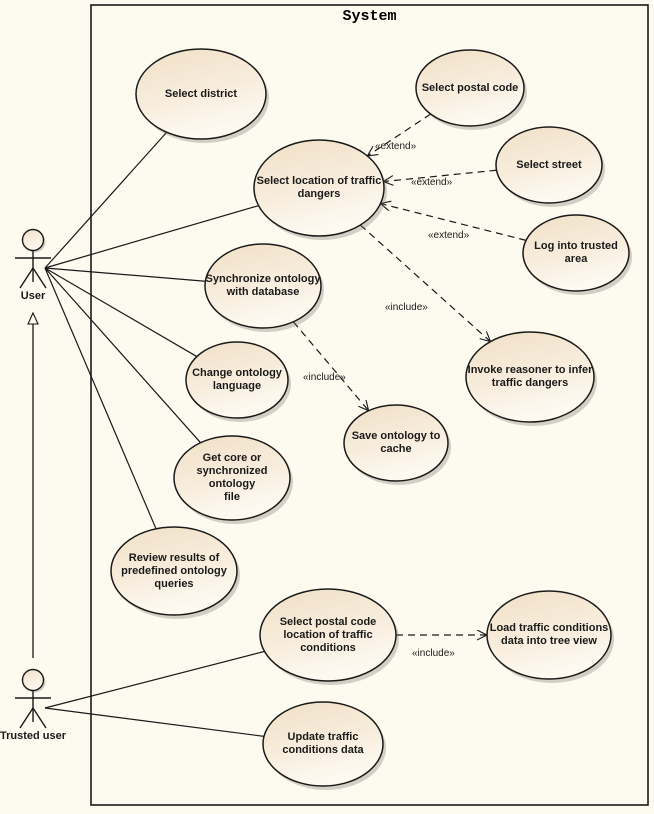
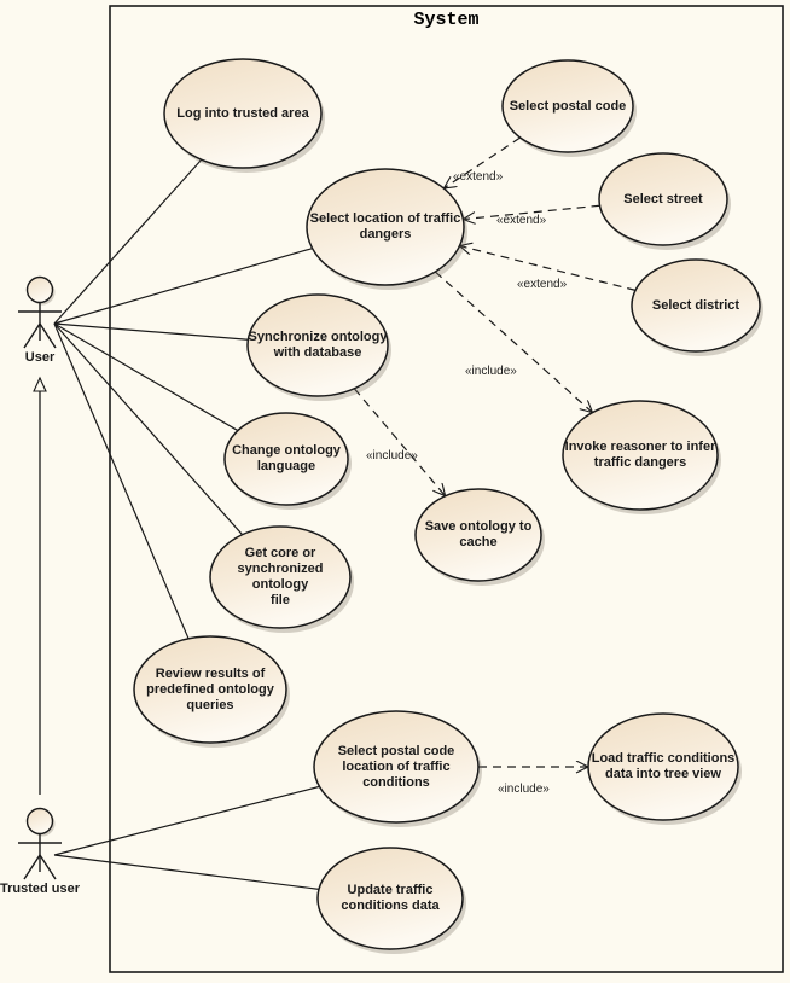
  System
- Select district
+ Log into trusted area
  Select postal code
  Select street
- Log into trusted area
+ Select district
  Select location of traffic
  dangers
  Synchronize ontology
  with database
  Change ontology
  language
  Get core or
  synchronized ontology
  file
  Review results of
  predefined ontology
  queries
  Save ontology to
  cache
  Invoke reasoner to infer
  traffic dangers
  Select postal code
  location of traffic
  conditions
  Load traffic conditions
  data into tree view
  Update traffic
  conditions data
  «extend»
  «extend»
  «extend»
  «include»
  «include»
  «include»
  User
  Trusted user
